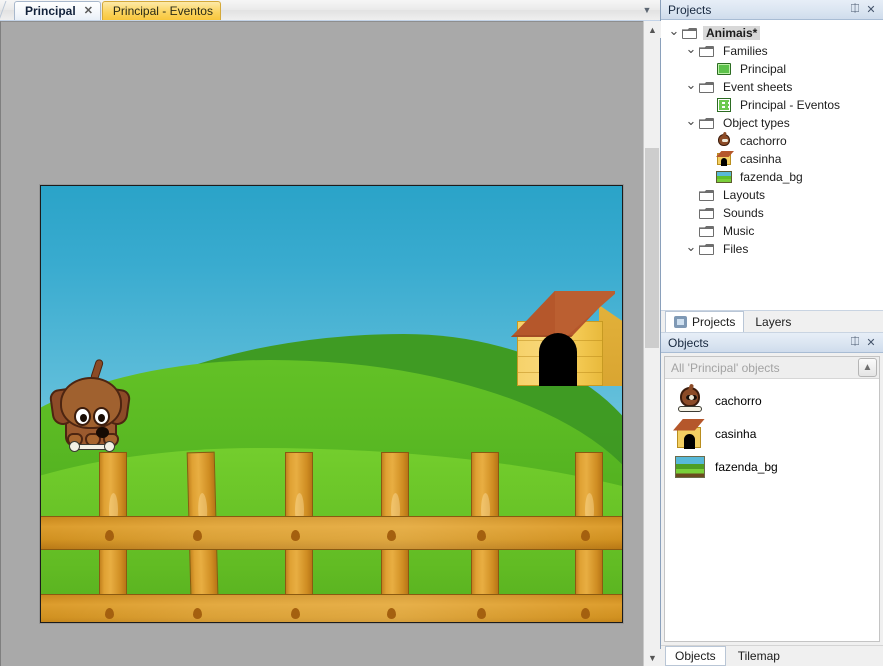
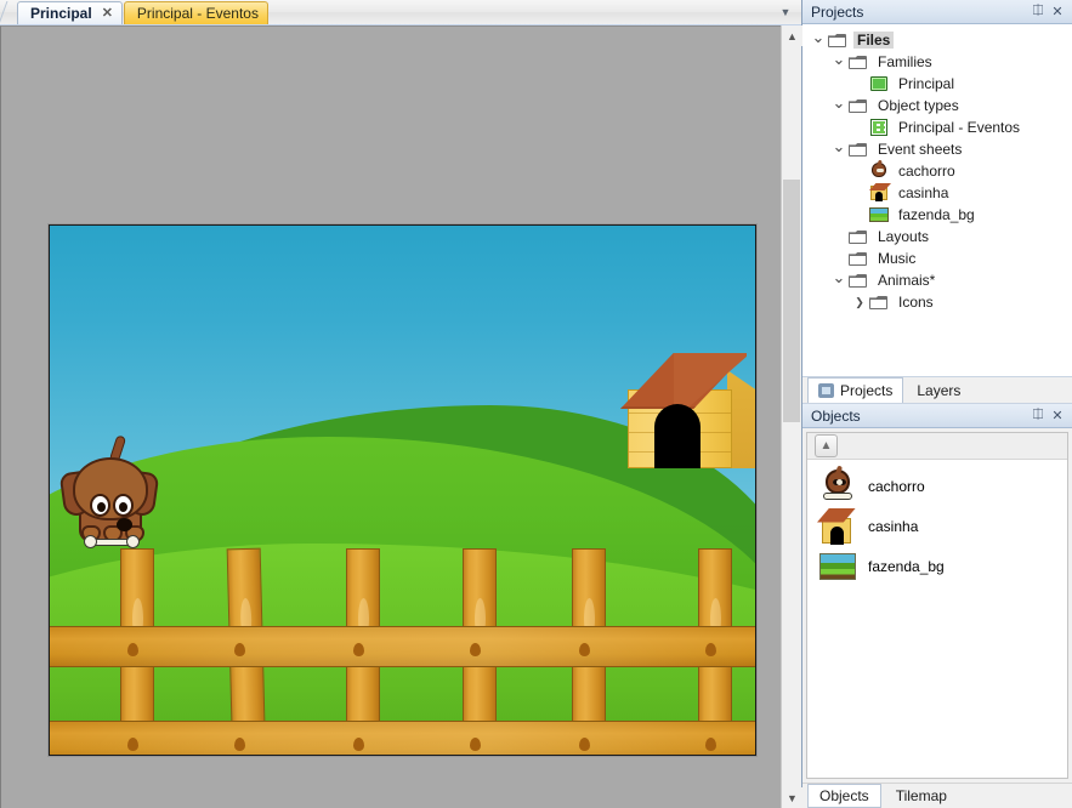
  Principal
  ✕
  Principal - Eventos
  ▼
  ▲
  ▼
  Projects
  ⎅
  ✕
  ⌄
- Animais*
+ Files
  ⌄
  Families
  Principal
  ⌄
- Event sheets
+ Object types
  Principal - Eventos
  ⌄
- Object types
+ Event sheets
  cachorro
  casinha
  fazenda_bg
  Layouts
- Sounds
  Music
  ⌄
- Files
+ Animais*
+ ❯
+ Icons
  Projects
  Layers
  Objects
  ⎅
  ✕
- All 'Principal' objects
  ▲
  cachorro
  casinha
  fazenda_bg
  Objects
  Tilemap
